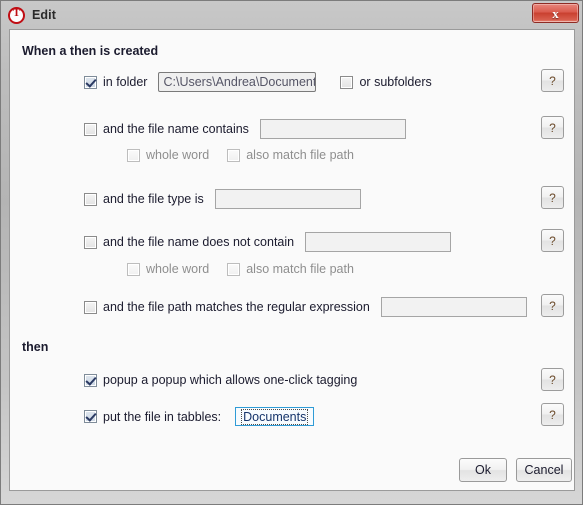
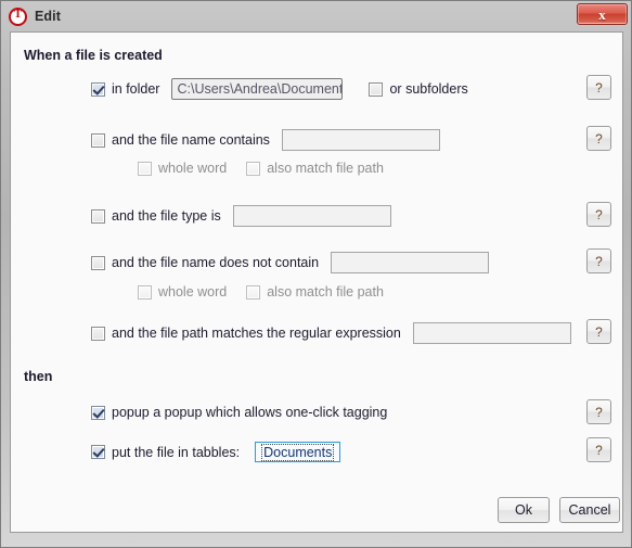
  Edit
  x
- When a then is created
+ When a file is created
  in folder
  C:\Users\Andrea\Document
  or subfolders
  ?
  and the file name contains
  ?
  whole word
  also match file path
  and the file type is
  ?
  and the file name does not contain
  ?
  whole word
  also match file path
  and the file path matches the regular expression
  ?
  then
  popup a popup which allows one-click tagging
  ?
  put the file in tabbles:
  Documents
  ?
  Ok
  Cancel
